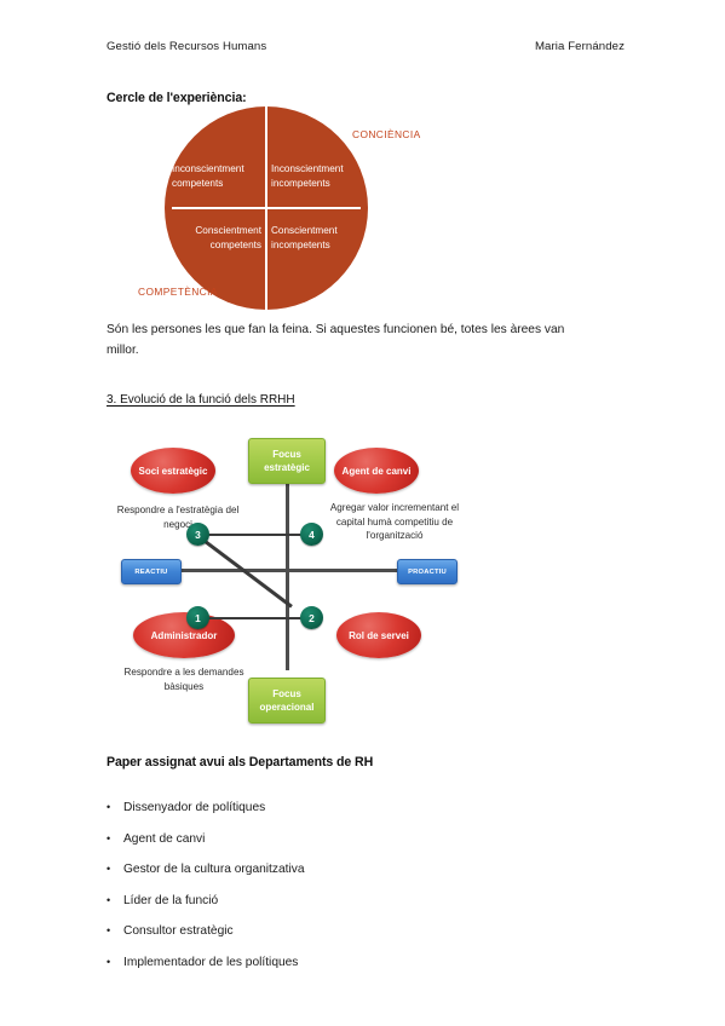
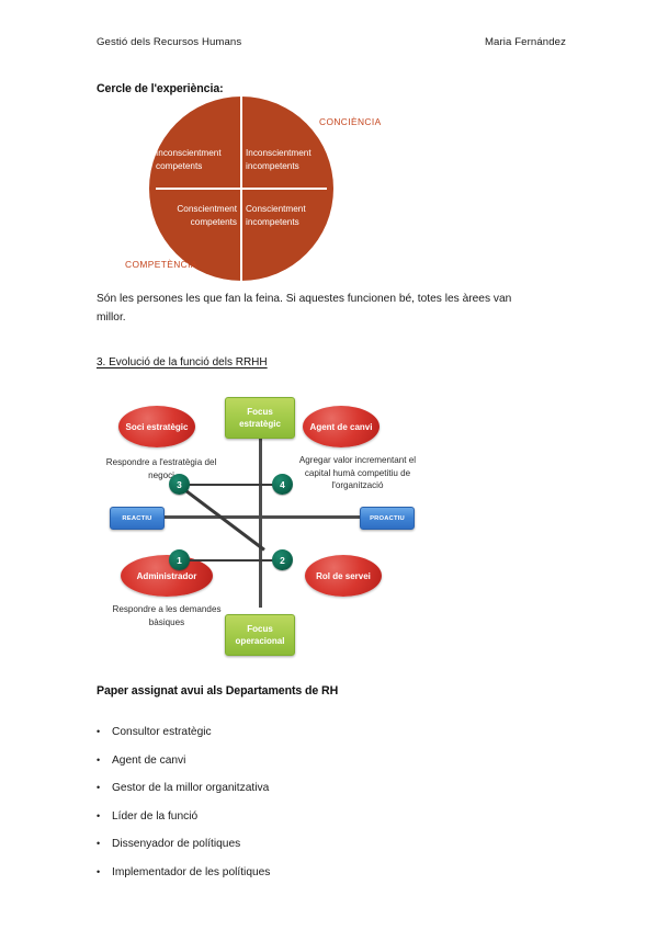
  Gestió dels Recursos Humans
  Maria Fernández
  Cercle de l'experiència:
  Inconscientment
  competents
  Inconscientment
  incompetents
  Conscientment
  competents
  Conscientment
  incompetents
  CONCIÈNCIA
  COMPETÈNCIA
  Són les persones les que fan la feina. Si aquestes funcionen bé, totes les àrees van millor.
  3. Evolució de la funció dels RRHH
  Focus estratègic
  Focus operacional
  Soci estratègic
  Agent de canvi
  Administrador
  Rol de servei
  Respondre a l'estratègia del negoc
  Agregar valor incrementant el capital humà competitiu de l'organització
  Respondre a les demandes bàsiques
  3
  4
  1
  2
  Paper assignat avui als Departaments de RH
- Dissenyador de polítiques
+ Consultor estratègic
  Agent de canvi
- Gestor de la cultura organitzativa
+ Gestor de la millor organitzativa
  Líder de la funció
- Consultor estratègic
+ Dissenyador de polítiques
  Implementador de les polítiques
